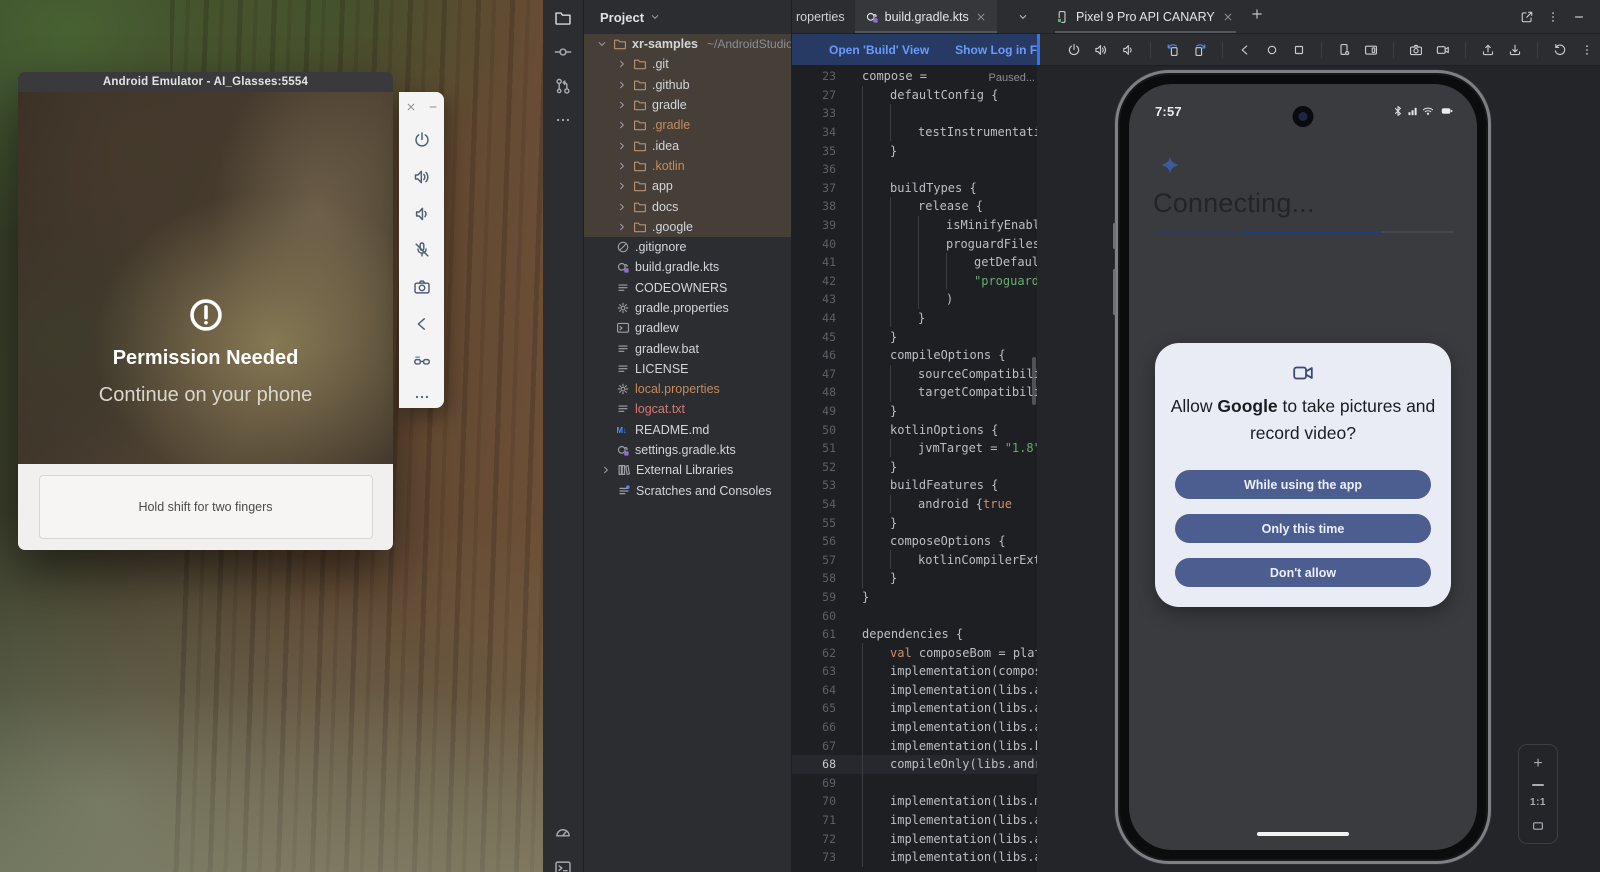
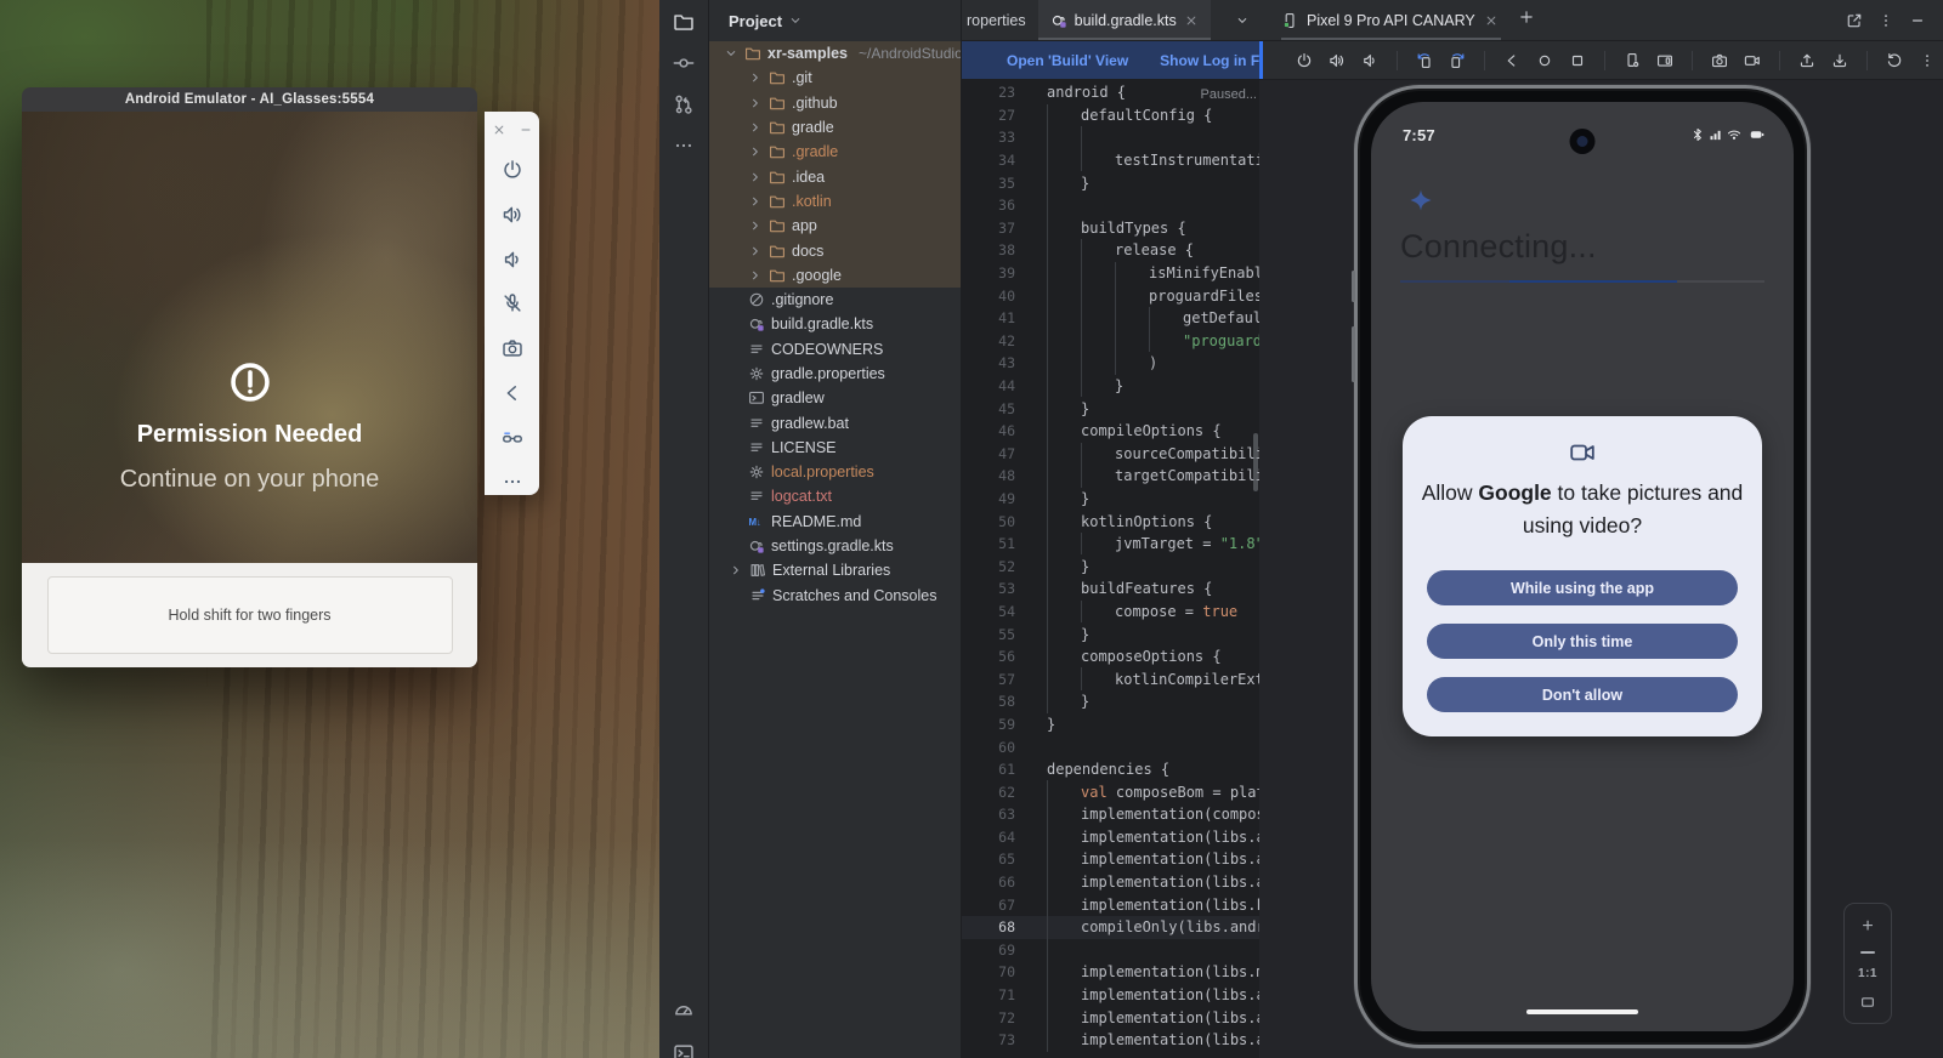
  Android Emulator - AI_Glasses:5554
  Permission Needed
  Continue on your phone
  Hold shift for two fingers
  Project
  xr-samples
  ~/AndroidStudio
  .git
  .github
  gradle
  .gradle
  .idea
  .kotlin
  app
  docs
  .google
  .gitignore
  build.gradle.kts
  CODEOWNERS
  gradle.properties
  gradlew
  gradlew.bat
  LICENSE
  local.properties
  logcat.txt
  M↓
  README.md
  settings.gradle.kts
  External Libraries
  Scratches and Consoles
  roperties
  build.gradle.kts
  Open 'Build' View
  Paused...
  23
- compose =
+ android {
  27
  defaultConfig {
  33
  34
  testInstrumentat
  35
  }
  36
  37
  buildTypes {
  38
  release {
  39
  isMinifyEnabl
  40
  proguardFiles
  41
  getDefaul
  42
  "proguard
  43
  )
  44
  }
  45
  }
  46
  compileOptions {
  47
  sourceCompatibil
  48
  targetCompatibil
  49
  }
  50
  kotlinOptions {
  51
  jvmTarget =
  "1.8
  52
  }
  53
  buildFeatures {
  54
- android {
+ compose =
  true
  55
  }
  56
  composeOptions {
  57
  kotlinCompilerEx
  58
  }
  59
  }
  60
  61
  dependencies {
  62
  val
  composeBom = pla
  63
  implementation(compo
  64
  implementation(libs.
  65
  implementation(libs.
  66
  implementation(libs.
  67
  implementation(libs.
  68
  compileOnly(libs.and
  69
  70
  implementation(libs.
  71
  implementation(libs.
  72
  implementation(libs.
  73
  implementation(libs.
  Pixel 9 Pro API CANARY
  7:57
- Allow Google to take pictures and record video?
+ Allow Google to take pictures and using video?
  While using the app
  Only this time
  Don't allow
  +
  1:1
